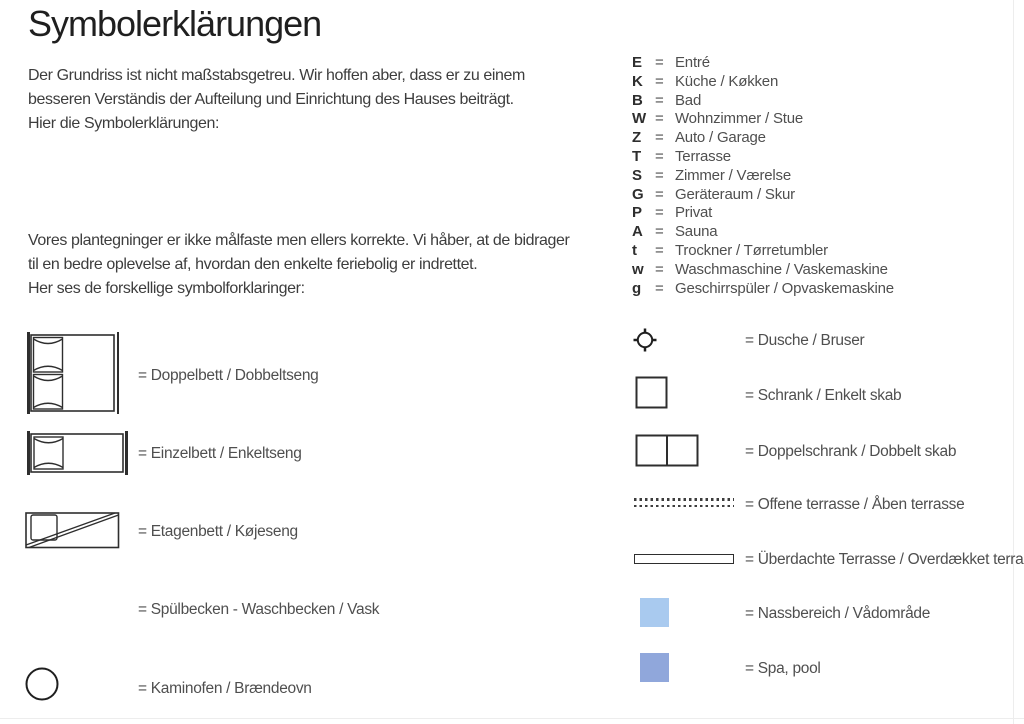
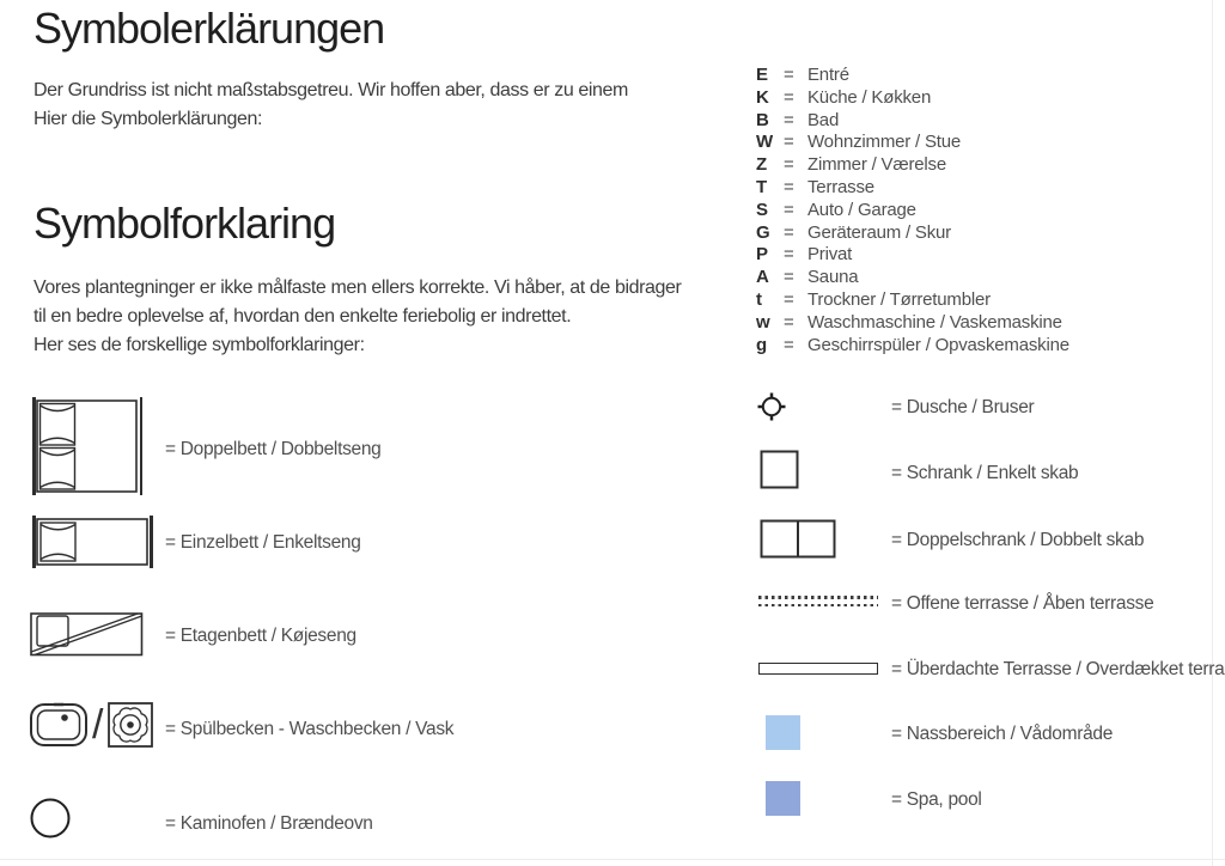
  Symbolerklärungen
  Der Grundriss ist nicht maßstabsgetreu. Wir hoffen aber, dass er zu einem
- besseren Verständis der Aufteilung und Einrichtung des Hauses beiträgt.
  Hier die Symbolerklärungen:
+ Symbolforklaring
  Vores plantegninger er ikke målfaste men ellers korrekte. Vi håber, at de bidrager
  til en bedre oplevelse af, hvordan den enkelte feriebolig er indrettet.
  Her ses de forskellige symbolforklaringer:
  E
  =
  Entré
  K
  =
  Küche / Køkken
  B
  =
  Bad
  W
  =
  Wohnzimmer / Stue
  Z
  =
- Auto / Garage
+ Zimmer / Værelse
  T
  =
  Terrasse
  S
  =
- Zimmer / Værelse
+ Auto / Garage
  G
  =
  Geräteraum / Skur
  P
  =
  Privat
  A
  =
  Sauna
  t
  =
  Trockner / Tørretumbler
  w
  =
  Waschmaschine / Vaskemaskine
  g
  =
  Geschirrspüler / Opvaskemaskine
  = Doppelbett / Dobbeltseng
  = Einzelbett / Enkeltseng
  = Etagenbett / Køjeseng
+ /
  = Spülbecken - Waschbecken / Vask
  = Kaminofen / Brændeovn
  = Dusche / Bruser
  = Schrank / Enkelt skab
  = Doppelschrank / Dobbelt skab
  = Offene terrasse / Åben terrasse
  = Überdachte Terrasse / Overdækket terra
  = Nassbereich / Vådområde
  = Spa, pool
